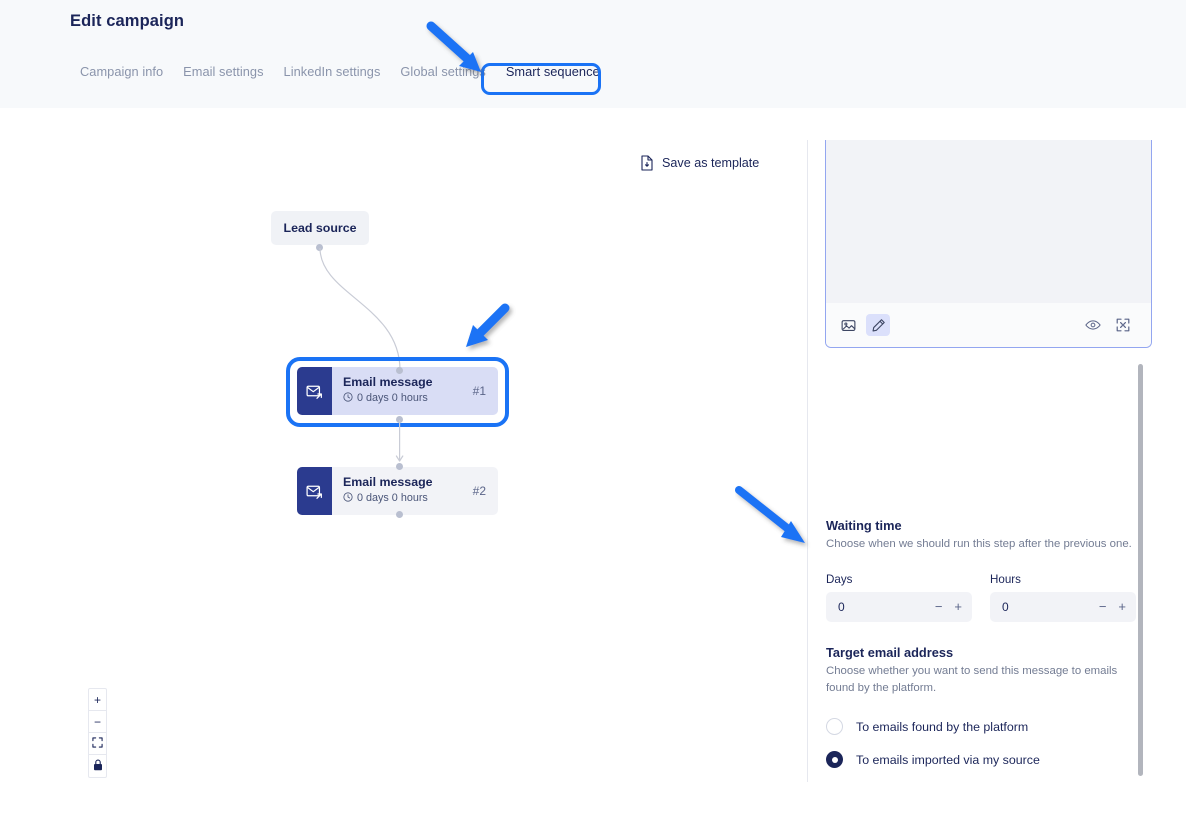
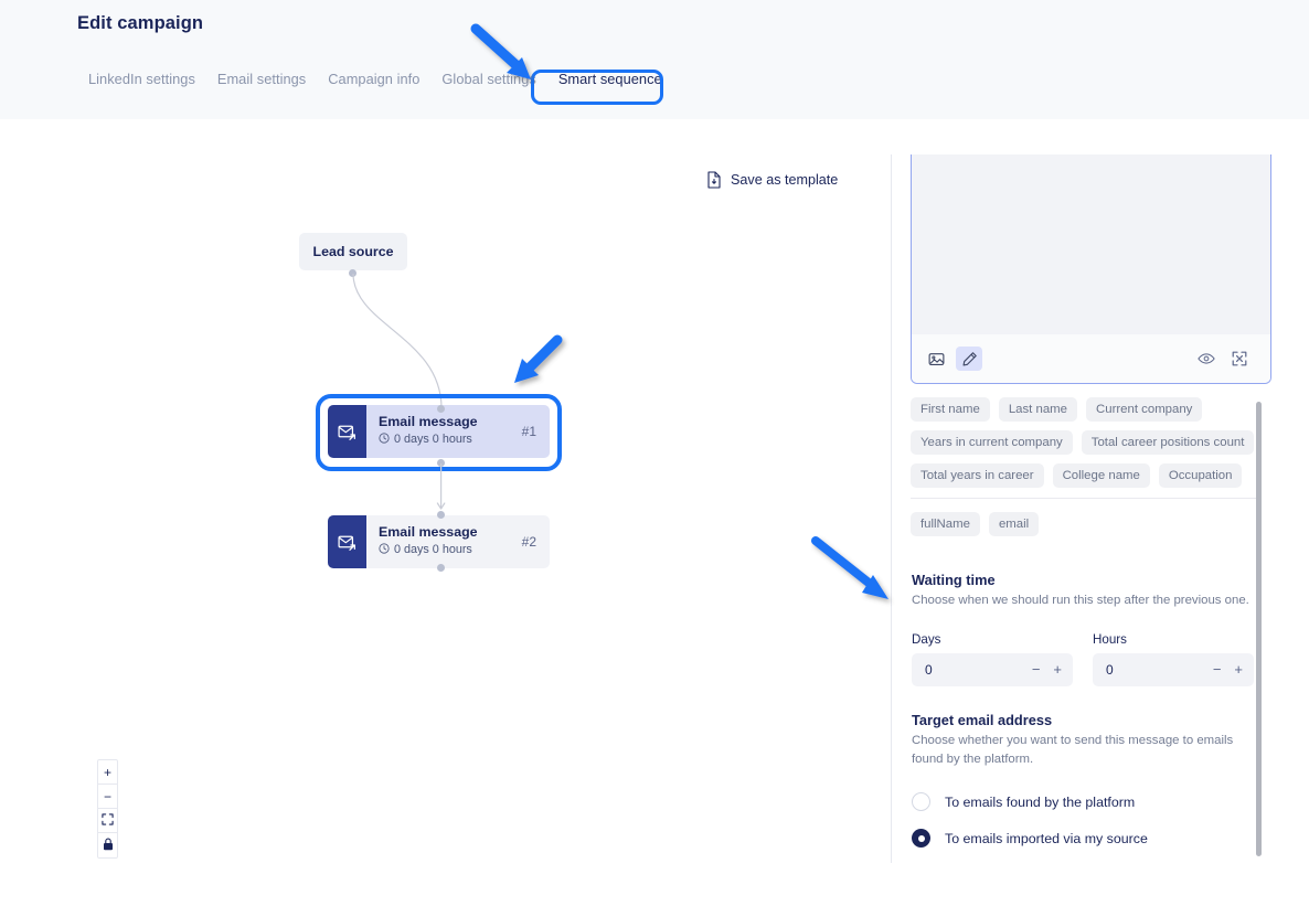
  Edit campaign
- Campaign info
+ LinkedIn settings
  Email settings
- LinkedIn settings
+ Campaign info
  Global settings
  Smart sequence
  Save as template
  Lead source
  Email message
  0 days 0 hours
  #1
  Email message
  0 days 0 hours
  #2
  +
  −
+ First name
+ Last name
+ Current company
+ Years in current company
+ Total career positions count
+ Total years in career
+ College name
+ Occupation
+ fullName
+ email
  Waiting time
  Choose when we should run this step after the previous one.
  Days
  0
  −
  +
  Hours
  0
  −
  +
  Target email address
  Choose whether you want to send this message to emails found by the platform.
  To emails found by the platform
  To emails imported via my source
